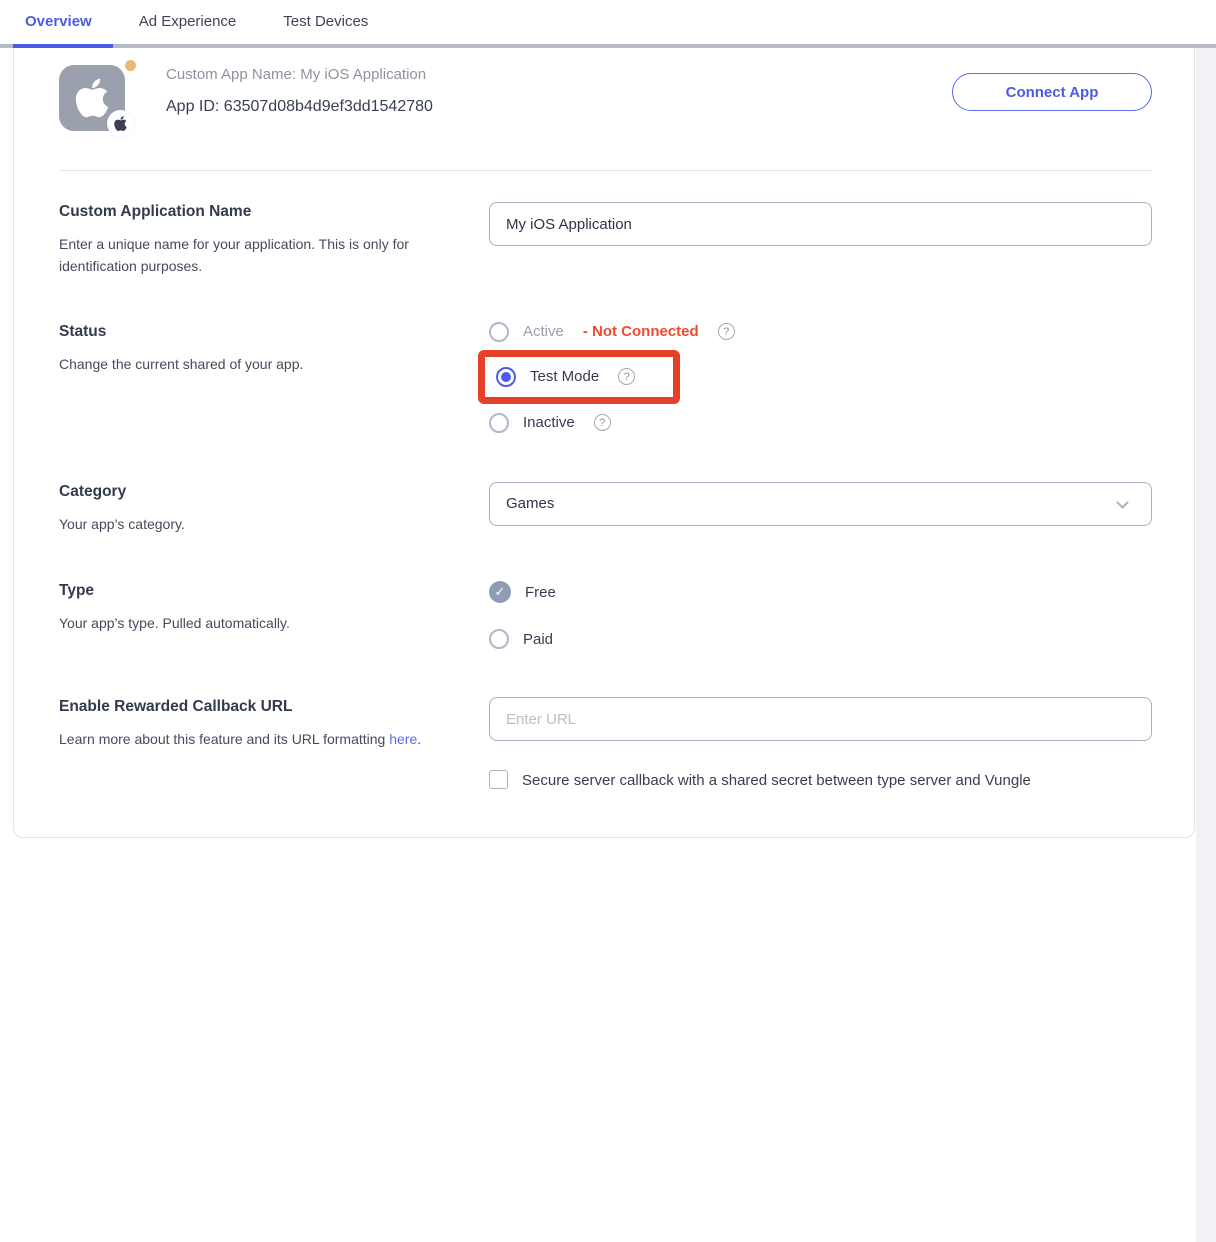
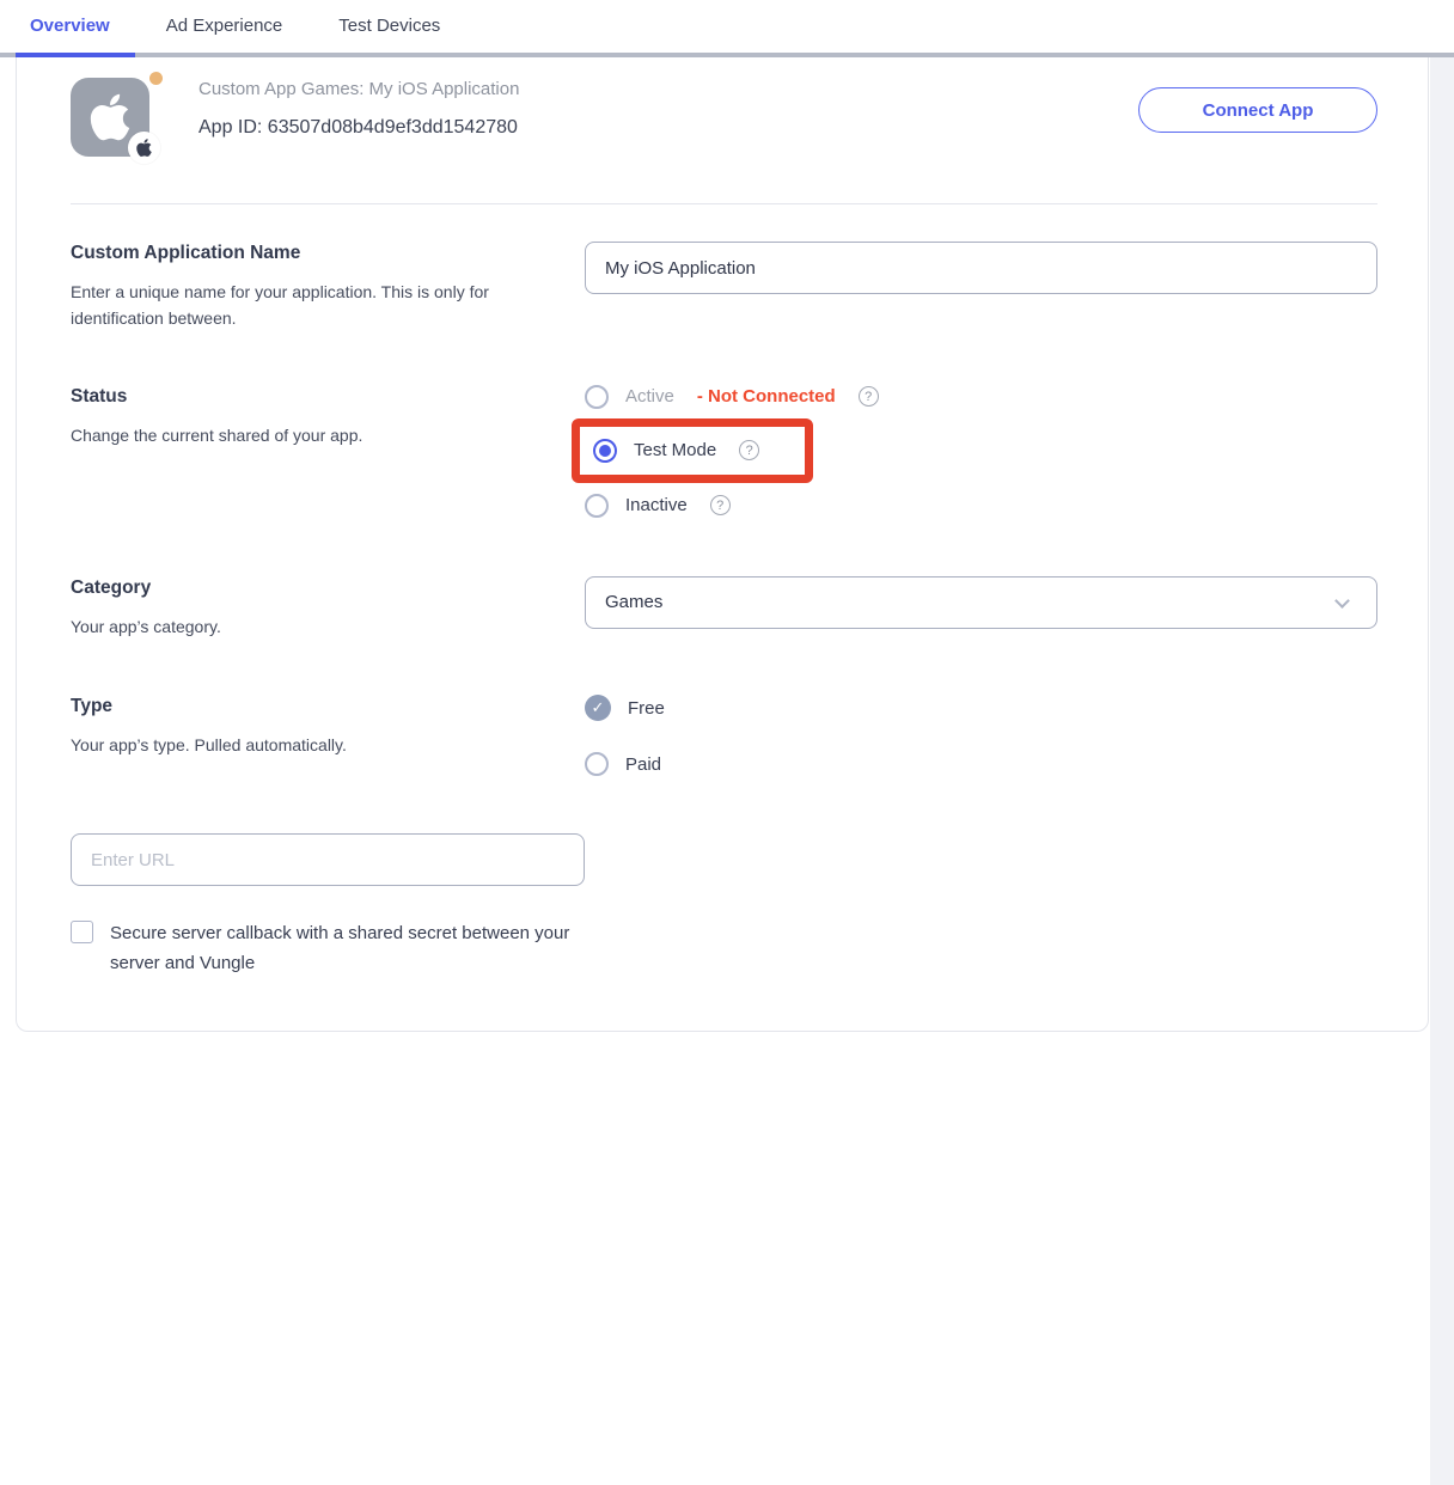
  Overview
  Ad Experience
  Test Devices
- Custom App Name: My iOS Application
+ Custom App Games: My iOS Application
  App ID: 63507d08b4d9ef3dd1542780
  Connect App
  Custom Application Name
- Enter a unique name for your application. This is only for identification purposes.
+ Enter a unique name for your application. This is only for identification between.
  My iOS Application
  Status
  Change the current shared of your app.
  Active
  - Not Connected
  ?
  Test Mode
  ?
  Inactive
  ?
  Category
  Your app’s category.
  Games
  Type
  Your app’s type. Pulled automatically.
  ✓
  Free
  Paid
- Enable Rewarded Callback URL
- Learn more about this feature and its URL formatting here.
  Enter URL
- Secure server callback with a shared secret between type server and Vungle
+ Secure server callback with a shared secret between your server and Vungle
